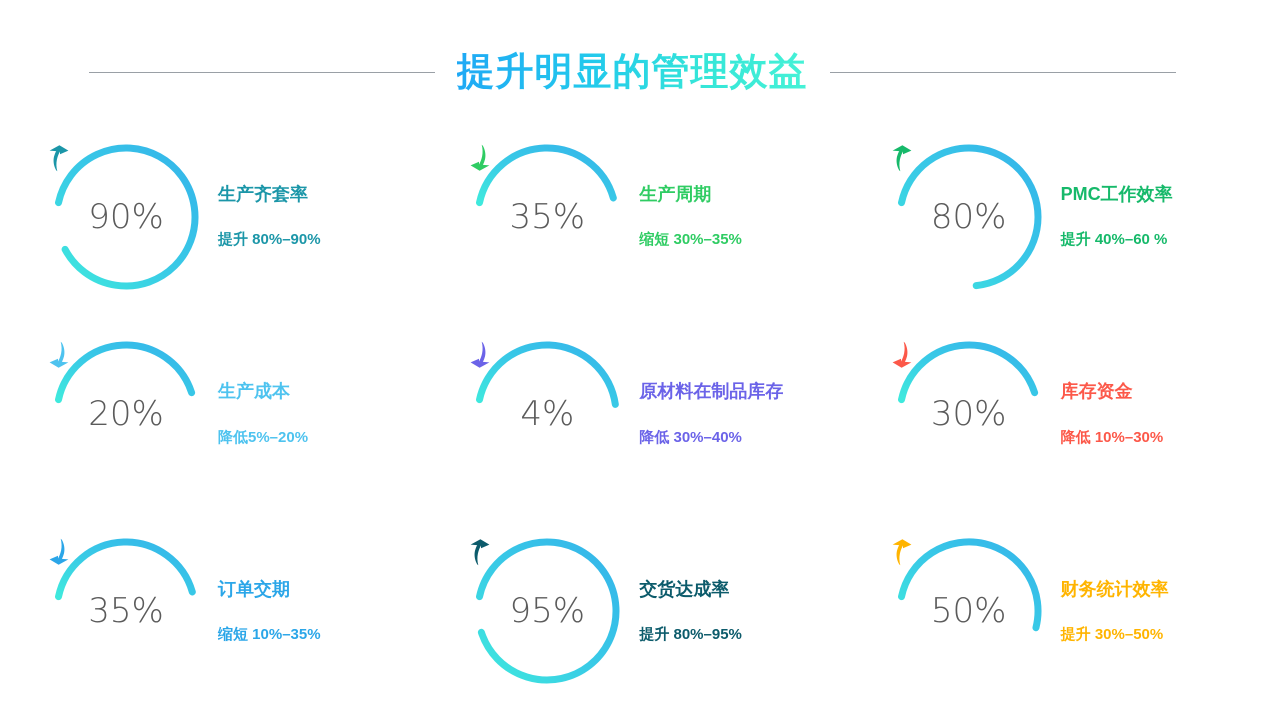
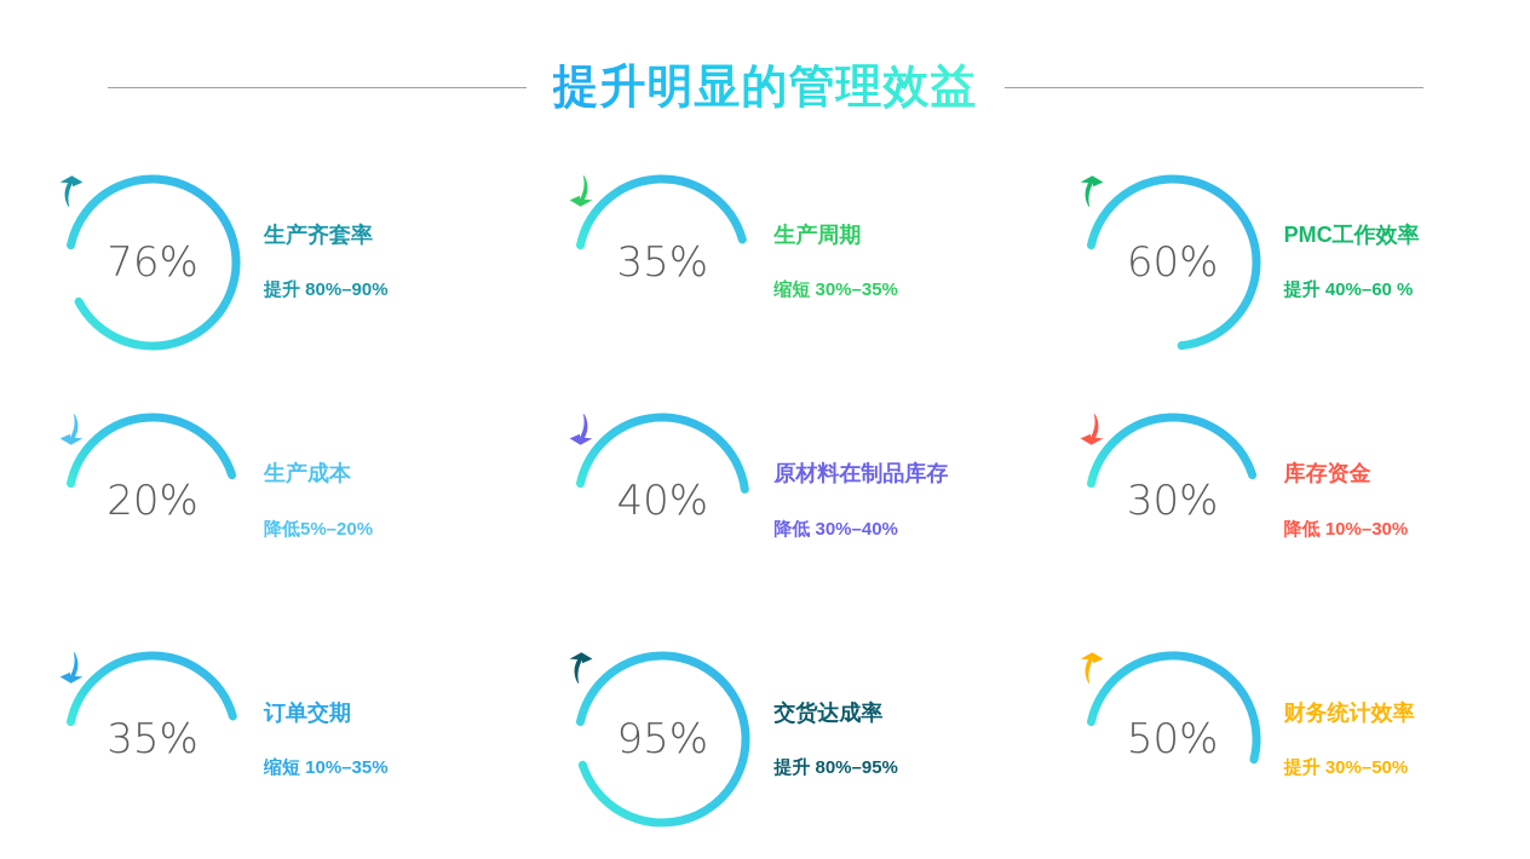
  提升明显的管理效益
- 90%
+ 76%
  生产齐套率
  提升 80%–90%
  35%
  生产周期
  缩短 30%–35%
- 80%
+ 60%
  PMC工作效率
  提升 40%–60 %
  20%
  生产成本
  降低5%–20%
- 4%
+ 40%
  原材料在制品库存
  降低 30%–40%
  30%
  库存资金
  降低 10%–30%
  35%
  订单交期
  缩短 10%–35%
  95%
  交货达成率
  提升 80%–95%
  50%
  财务统计效率
  提升 30%–50%
